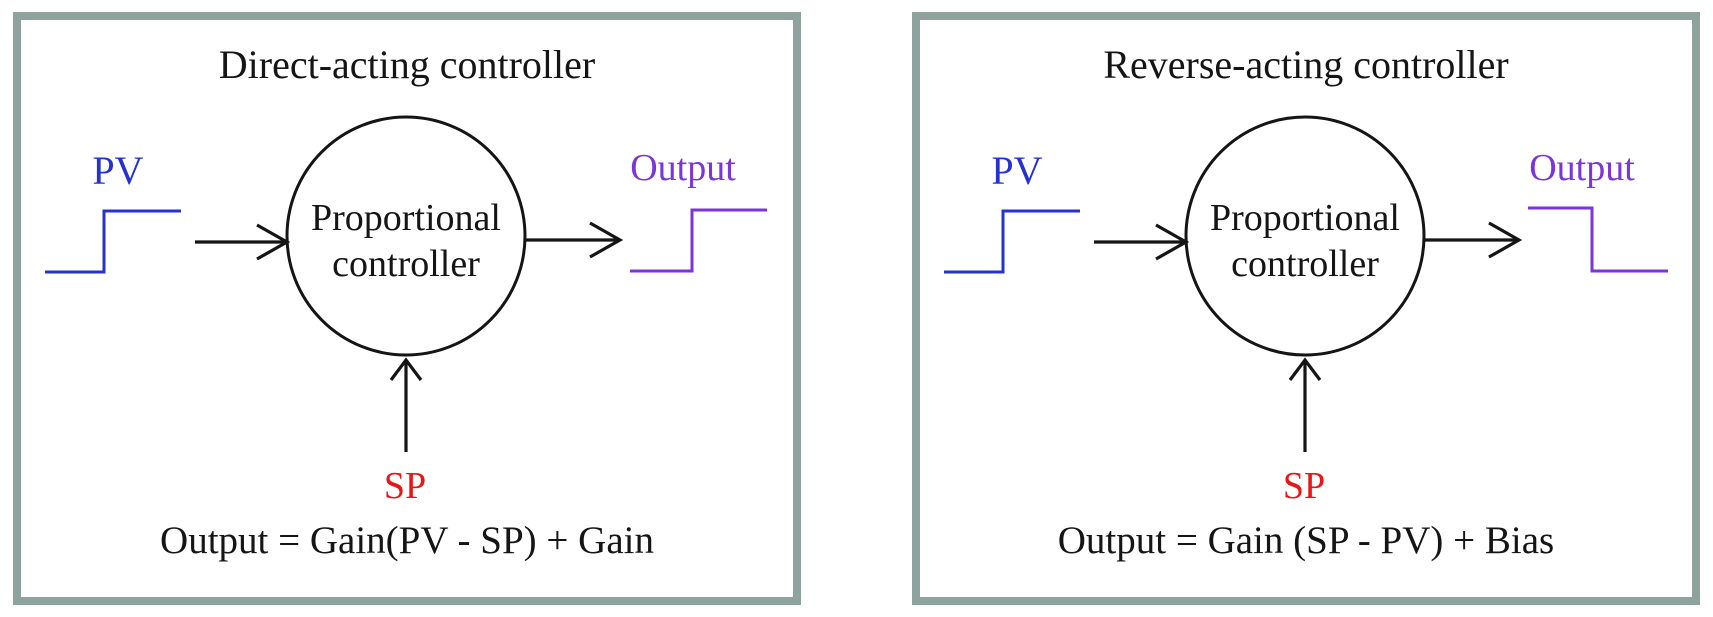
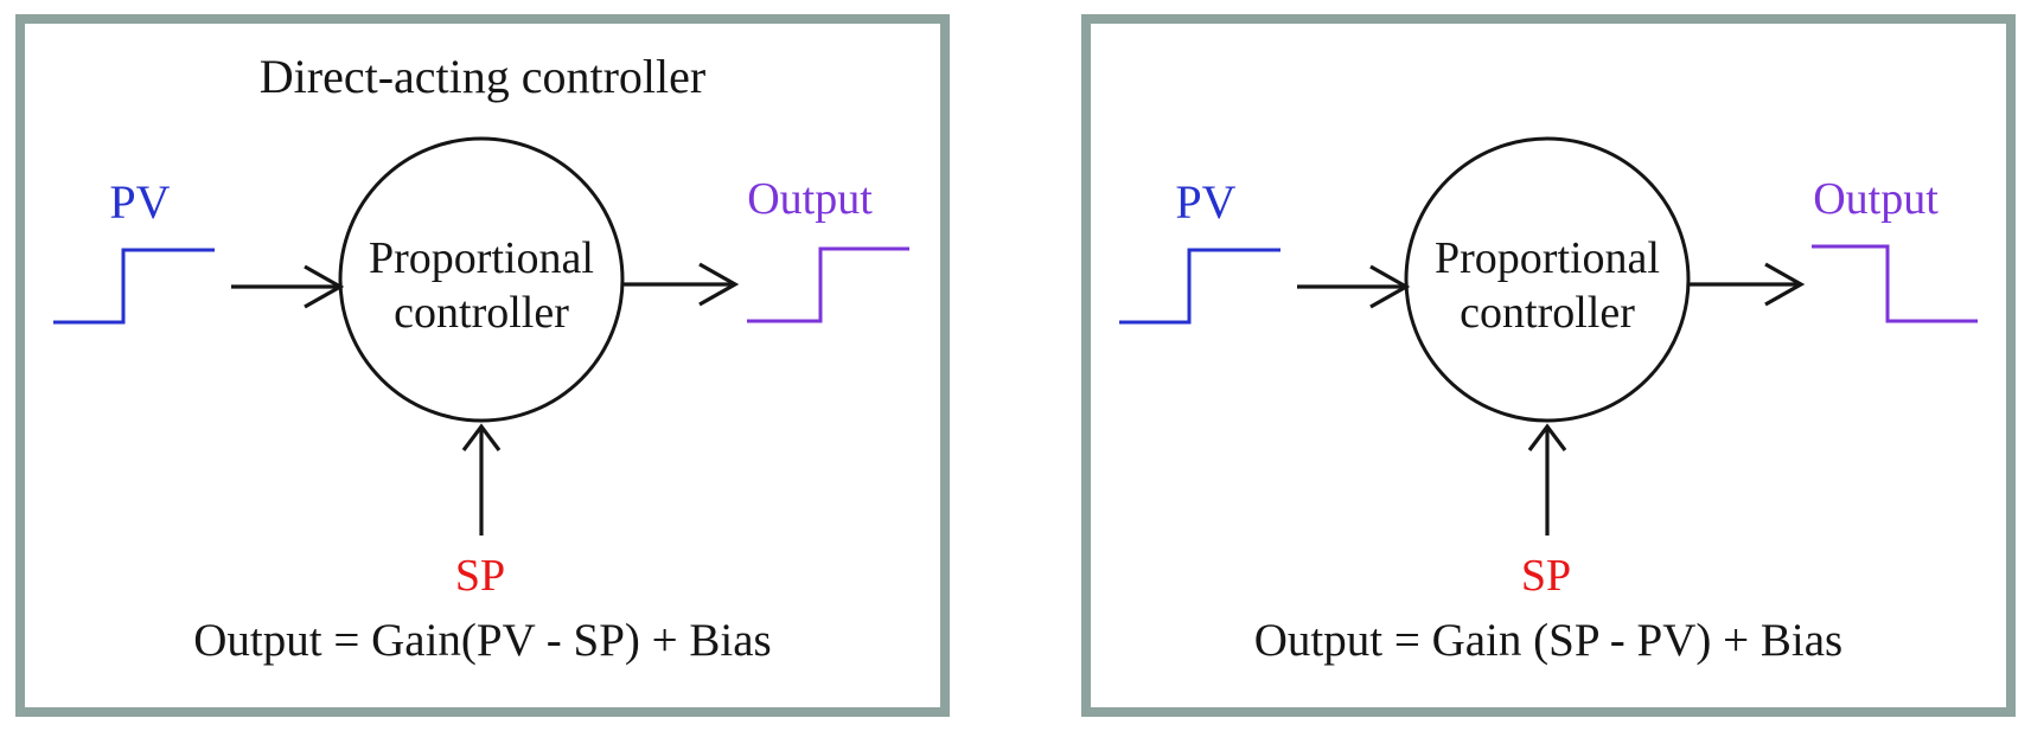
  Direct-acting controller
  PV
  Proportional
  controller
  Output
  SP
- Output = Gain(PV - SP) + Gain
+ Output = Gain(PV - SP) + Bias
- Reverse-acting controller
  PV
  Proportional
  controller
  Output
  SP
  Output = Gain (SP - PV) + Bias
